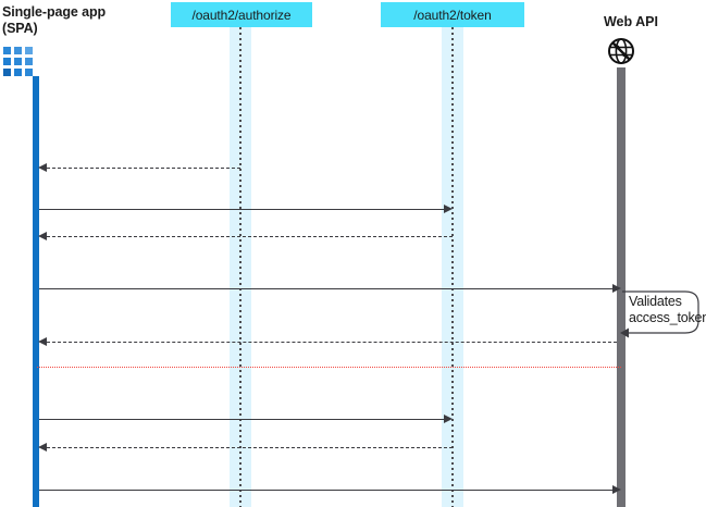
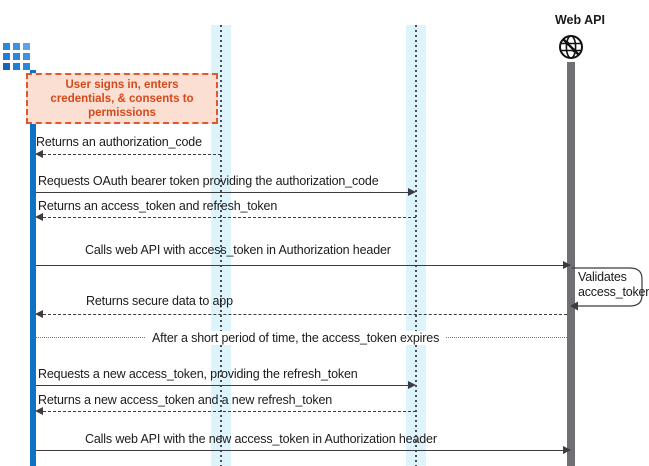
- Single-page app
- (SPA)
- /oauth2/authorize
- /oauth2/token
  Web API
+ User signs in, enters credentials, & consents to permissions
+ Returns an authorization_code
+ Requests OAuth bearer token providing the authorization_code
+ Returns an access_token and refresh_token
+ Calls web API with access_token in Authorization header
  Validates
  access_toke
+ Returns secure data to app
+ After a short period of time, the access_token expires
+ Requests a new access_token, providing the refresh_token
+ Returns a new access_token and a new refresh_token
+ Calls web API with the new access_token in Authorization header
